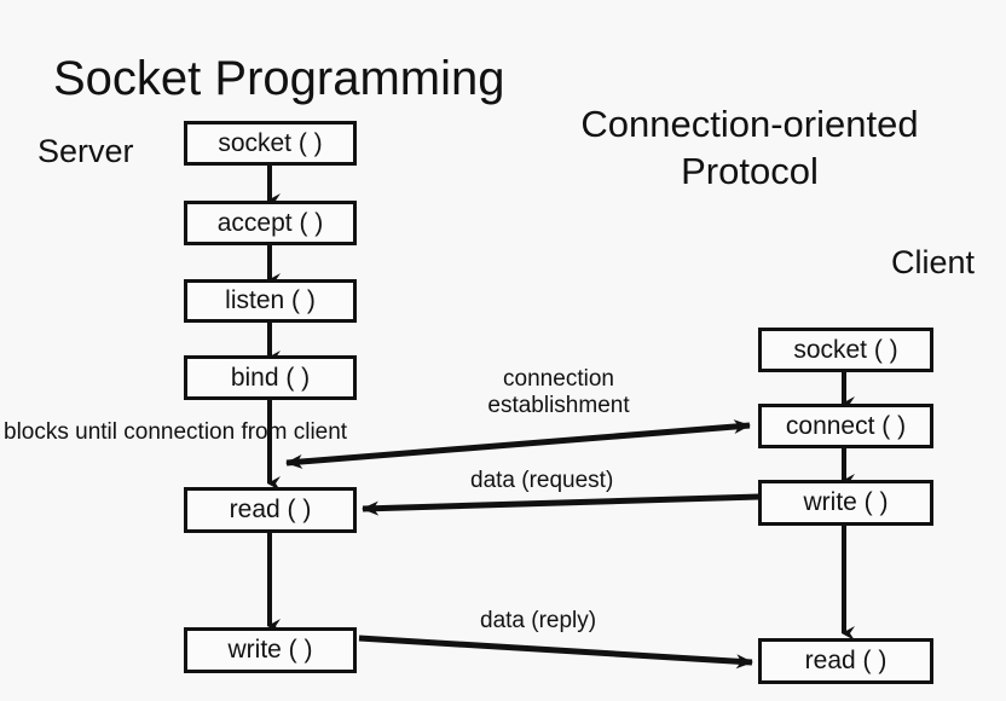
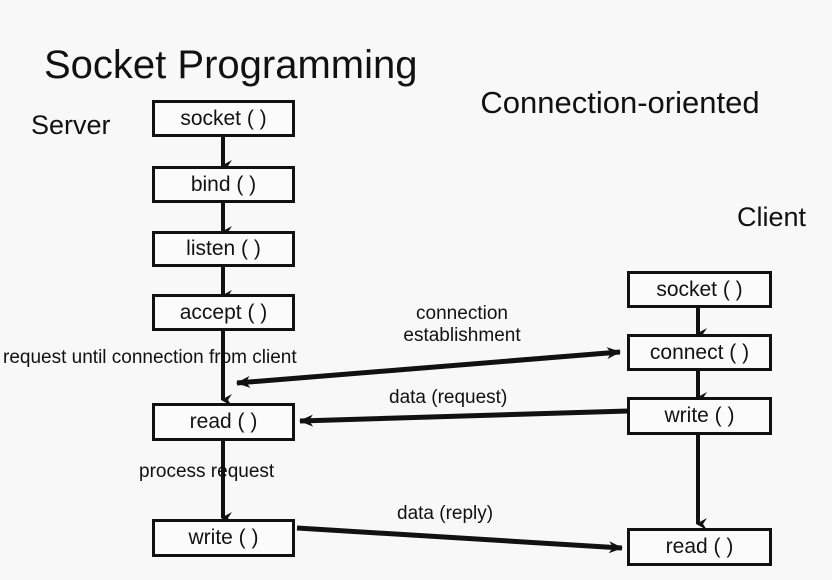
  Socket Programming
  Connection-oriented
- Protocol
  Server
  Client
  socket ( )
- accept ( )
+ bind ( )
  listen ( )
- bind ( )
+ accept ( )
  read ( )
  write ( )
  socket ( )
  connect ( )
  write ( )
  read ( )
- blocks until connection from client
+ request until connection from client
  connection
  establishment
  data (request)
+ process request
  data (reply)
